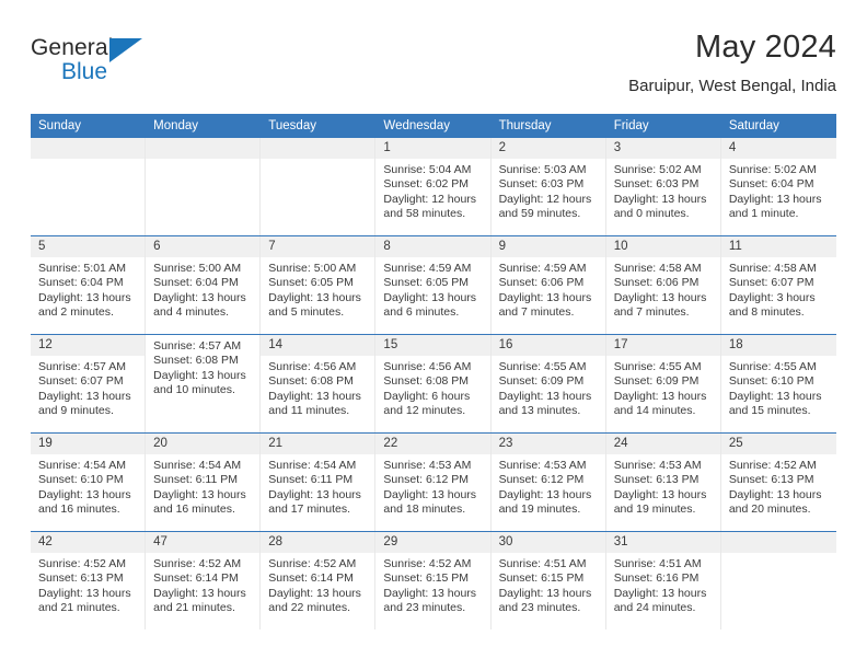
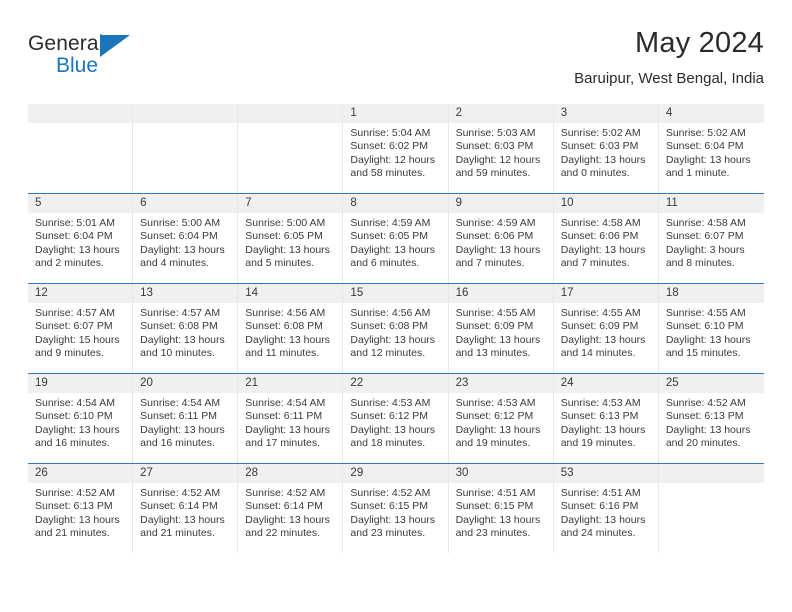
  General
  Blue
  May 2024
  Baruipur, West Bengal, India
- Sunday
- Monday
- Tuesday
- Wednesday
- Thursday
- Friday
- Saturday
  1
  Sunrise: 5:04 AM
  Sunset: 6:02 PM
  Daylight: 12 hours and 58 minutes.
  2
  Sunrise: 5:03 AM
  Sunset: 6:03 PM
  Daylight: 12 hours and 59 minutes.
  3
  Sunrise: 5:02 AM
  Sunset: 6:03 PM
  Daylight: 13 hours and 0 minutes.
  4
  Sunrise: 5:02 AM
  Sunset: 6:04 PM
  Daylight: 13 hours and 1 minute.
  5
  Sunrise: 5:01 AM
  Sunset: 6:04 PM
  Daylight: 13 hours and 2 minutes.
  6
  Sunrise: 5:00 AM
  Sunset: 6:04 PM
  Daylight: 13 hours and 4 minutes.
  7
  Sunrise: 5:00 AM
  Sunset: 6:05 PM
  Daylight: 13 hours and 5 minutes.
  8
  Sunrise: 4:59 AM
  Sunset: 6:05 PM
  Daylight: 13 hours and 6 minutes.
  9
  Sunrise: 4:59 AM
  Sunset: 6:06 PM
  Daylight: 13 hours and 7 minutes.
  10
  Sunrise: 4:58 AM
  Sunset: 6:06 PM
  Daylight: 13 hours and 7 minutes.
  11
  Sunrise: 4:58 AM
  Sunset: 6:07 PM
  Daylight: 3 hours and 8 minutes.
  12
  Sunrise: 4:57 AM
  Sunset: 6:07 PM
- Daylight: 13 hours and 9 minutes.
+ Daylight: 15 hours and 9 minutes.
+ 13
  Sunrise: 4:57 AM
  Sunset: 6:08 PM
  Daylight: 13 hours and 10 minutes.
  14
  Sunrise: 4:56 AM
  Sunset: 6:08 PM
  Daylight: 13 hours and 11 minutes.
  15
  Sunrise: 4:56 AM
  Sunset: 6:08 PM
- Daylight: 6 hours and 12 minutes.
+ Daylight: 13 hours and 12 minutes.
  16
  Sunrise: 4:55 AM
  Sunset: 6:09 PM
  Daylight: 13 hours and 13 minutes.
  17
  Sunrise: 4:55 AM
  Sunset: 6:09 PM
  Daylight: 13 hours and 14 minutes.
  18
  Sunrise: 4:55 AM
  Sunset: 6:10 PM
  Daylight: 13 hours and 15 minutes.
  19
  Sunrise: 4:54 AM
  Sunset: 6:10 PM
  Daylight: 13 hours and 16 minutes.
  20
  Sunrise: 4:54 AM
  Sunset: 6:11 PM
  Daylight: 13 hours and 16 minutes.
  21
  Sunrise: 4:54 AM
  Sunset: 6:11 PM
  Daylight: 13 hours and 17 minutes.
  22
  Sunrise: 4:53 AM
  Sunset: 6:12 PM
  Daylight: 13 hours and 18 minutes.
  23
  Sunrise: 4:53 AM
  Sunset: 6:12 PM
  Daylight: 13 hours and 19 minutes.
  24
  Sunrise: 4:53 AM
  Sunset: 6:13 PM
  Daylight: 13 hours and 19 minutes.
  25
  Sunrise: 4:52 AM
  Sunset: 6:13 PM
  Daylight: 13 hours and 20 minutes.
- 42
+ 26
  Sunrise: 4:52 AM
  Sunset: 6:13 PM
  Daylight: 13 hours and 21 minutes.
- 47
+ 27
  Sunrise: 4:52 AM
  Sunset: 6:14 PM
  Daylight: 13 hours and 21 minutes.
  28
  Sunrise: 4:52 AM
  Sunset: 6:14 PM
  Daylight: 13 hours and 22 minutes.
  29
  Sunrise: 4:52 AM
  Sunset: 6:15 PM
  Daylight: 13 hours and 23 minutes.
  30
  Sunrise: 4:51 AM
  Sunset: 6:15 PM
  Daylight: 13 hours and 23 minutes.
- 31
+ 53
  Sunrise: 4:51 AM
  Sunset: 6:16 PM
  Daylight: 13 hours and 24 minutes.
